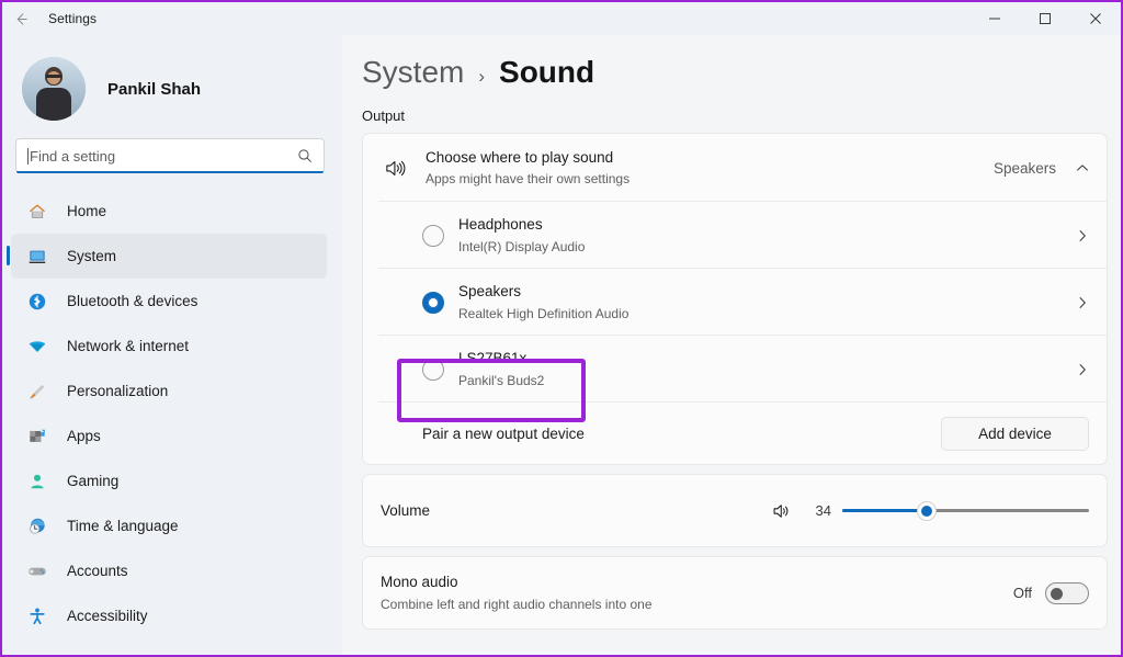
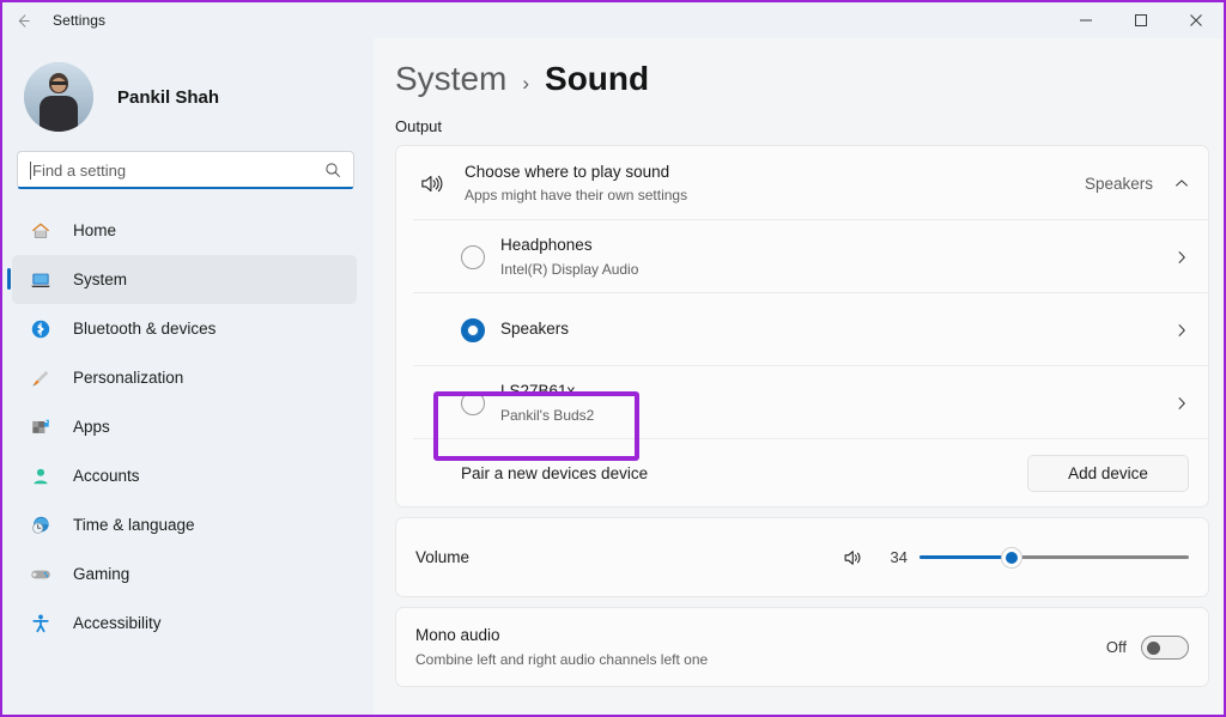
  Settings
  Pankil Shah
  Find a setting
  Home
  System
  Bluetooth & devices
- Network & internet
  Personalization
  Apps
- Gaming
+ Accounts
  Time & language
- Accounts
+ Gaming
  Accessibility
  System
  ›
  Sound
  Output
  Choose where to play sound
  Apps might have their own settings
  Speakers
  Headphones
  Intel(R) Display Audio
  Speakers
- Realtek High Definition Audio
  LS27B61x
  Pankil's Buds2
- Pair a new output device
+ Pair a new devices device
  Add device
  Volume
  34
  Mono audio
- Combine left and right audio channels into one
+ Combine left and right audio channels left one
  Off
